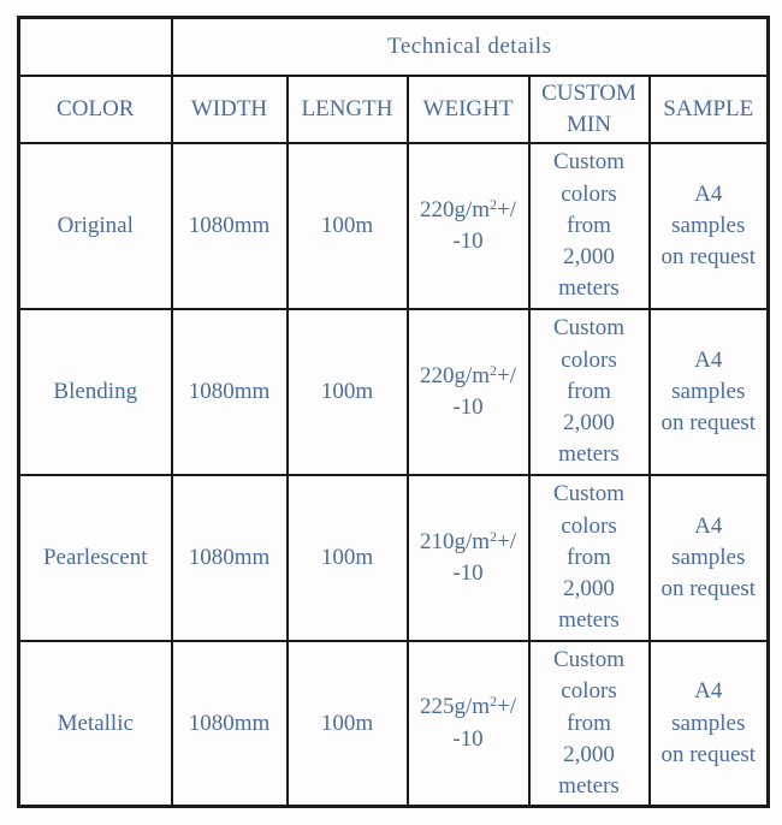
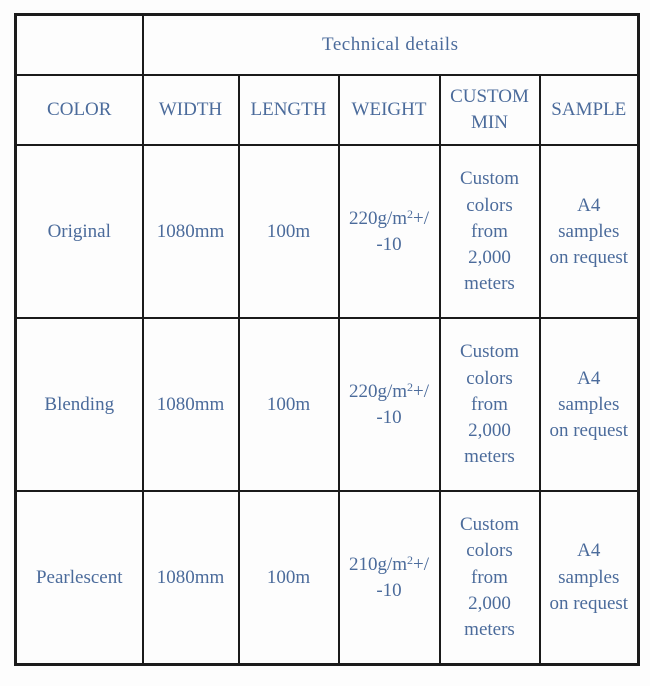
  	Technical details
  COLOR	WIDTH	LENGTH	WEIGHT	CUSTOM MIN	SAMPLE
  Original	1080mm	100m	220g/m2+/-10	Custom colors from 2,000 meters	A4 samples on request
  Blending	1080mm	100m	220g/m2+/-10	Custom colors from 2,000 meters	A4 samples on request
  Pearlescent	1080mm	100m	210g/m2+/-10	Custom colors from 2,000 meters	A4 samples on request
- Metallic	1080mm	100m	225g/m2+/-10	Custom colors from 2,000 meters	A4 samples on request
